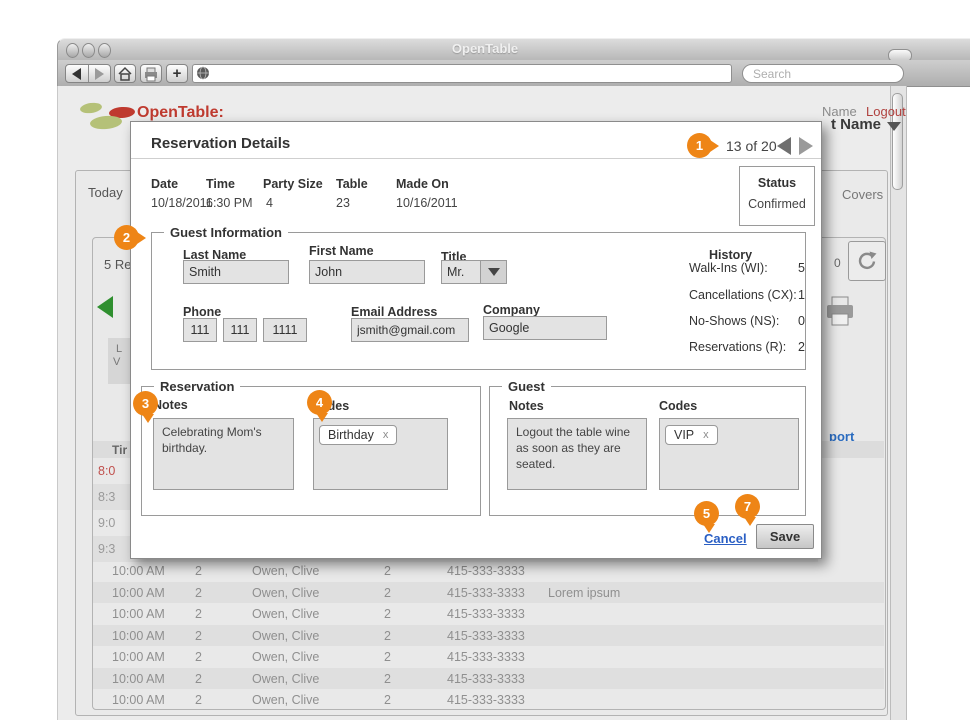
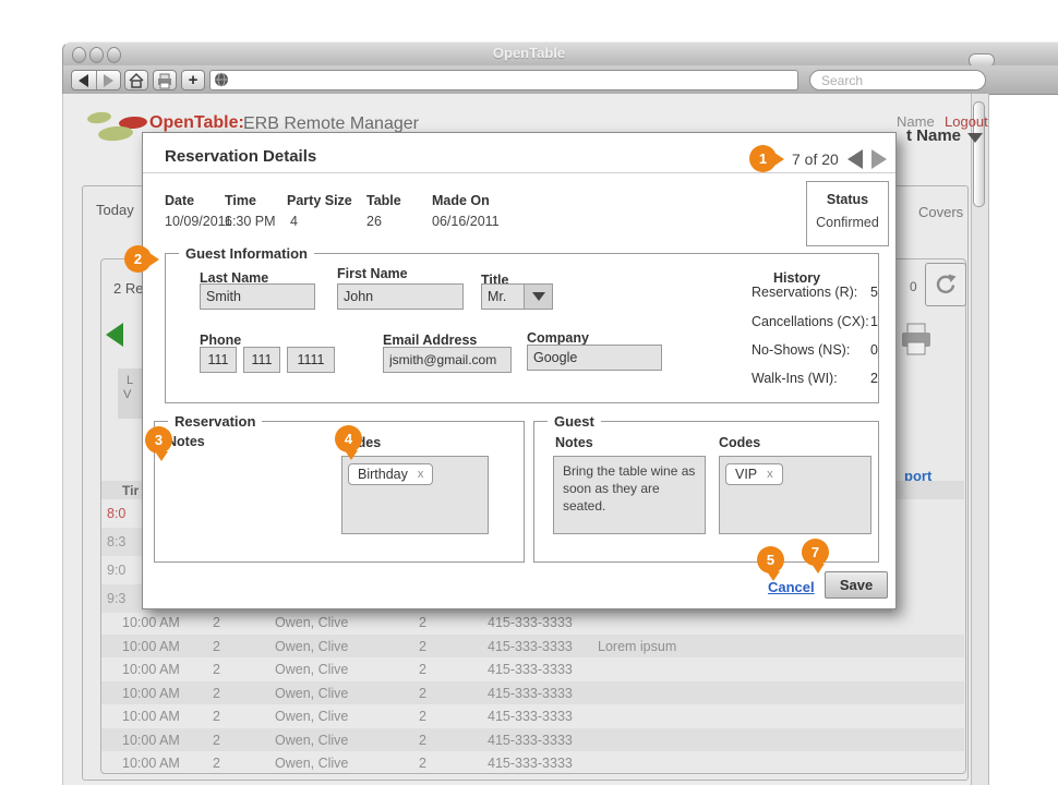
  OpenTable
  +
  Search
  OpenTable:
+ ERB Remote Manager
  Name
  Logout
  t Name
  Today
  Covers
- 5 Re
+ 2 Re
  L
  V
  0
  port
  Tir
  8:0
  8:3
  9:0
  9:3
  10:00 AM
  2
  Owen, Clive
  2
  415-333-3333
  10:00 AM
  2
  Owen, Clive
  2
  415-333-3333
  Lorem ipsum
  10:00 AM
  2
  Owen, Clive
  2
  415-333-3333
  10:00 AM
  2
  Owen, Clive
  2
  415-333-3333
  10:00 AM
  2
  Owen, Clive
  2
  415-333-3333
  10:00 AM
  2
  Owen, Clive
  2
  415-333-3333
  10:00 AM
  2
  Owen, Clive
  2
  415-333-3333
  Reservation Details
  1
- 13 of 20
+ 7 of 20
  Date
  Time
  Party Size
  Table
  Made On
- 10/18/2011
+ 10/09/2011
  6:30 PM
  4
- 23
+ 26
- 10/16/2011
+ 06/16/2011
  Status
  Confirmed
  Guest Information
  2
  Last Name
  Smith
  First Name
  John
  Title
  Mr.
  History
- Walk-Ins (WI):
+ Reservations (R):
  5
  Cancellations (CX):
  1
  No-Shows (NS):
  0
- Reservations (R):
+ Walk-Ins (WI):
  2
  Phone
  111
  111
  1111
  Email Address
  jsmith@gmail.com
  Company
  Google
  Reservation
  otes
- Celebrating Mom's birthday.
  Birthday
  x
  3
  4
  Guest
  Notes
- Logout the table wine as soon as they are seated.
+ Bring the table wine as soon as they are seated.
  Codes
  VIP
  x
  Cancel
  Save
  5
  7
